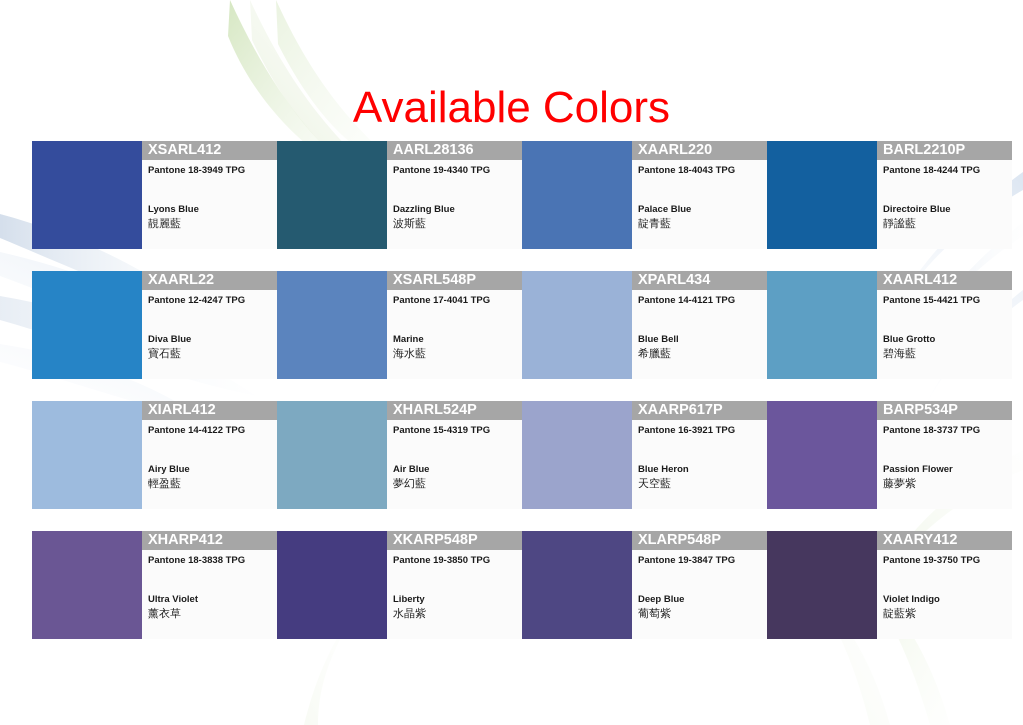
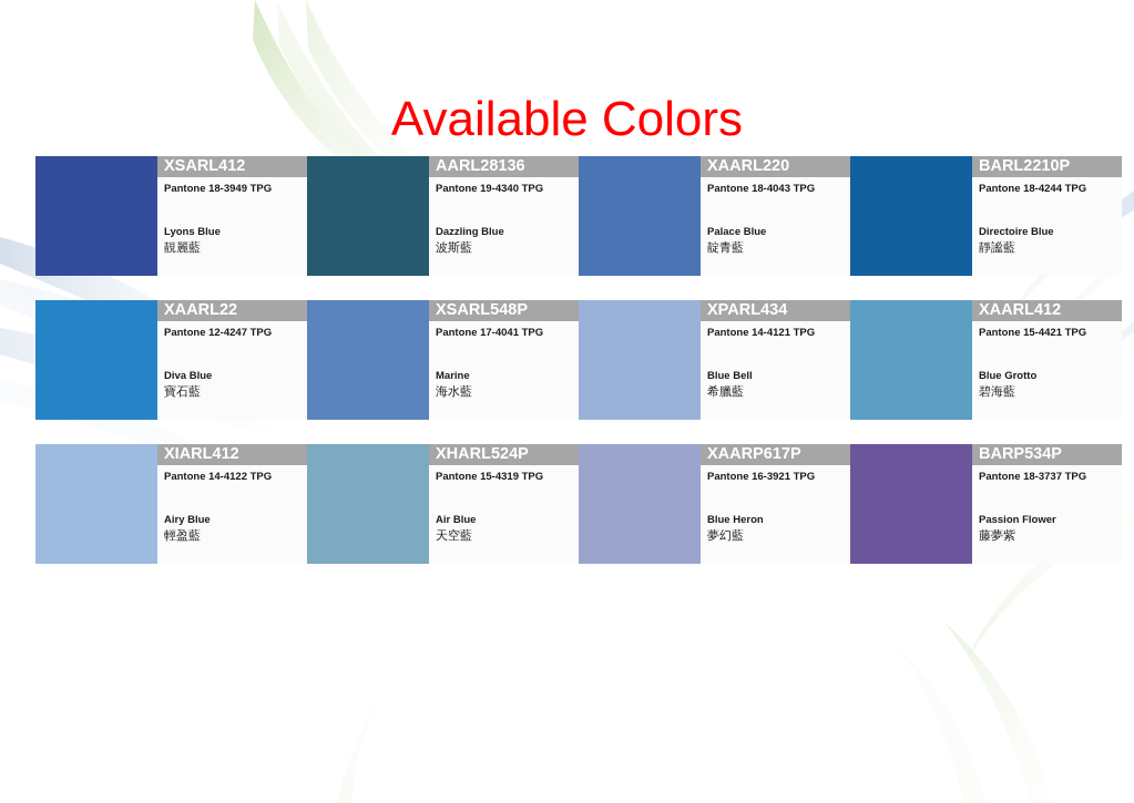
  Available Colors
  XSARL412
  Pantone 18-3949 TPG
  Lyons Blue
  靚麗藍
  AARL28136
  Pantone 19-4340 TPG
  Dazzling Blue
  波斯藍
  XAARL220
  Pantone 18-4043 TPG
  Palace Blue
  靛青藍
  BARL2210P
  Pantone 18-4244 TPG
  Directoire Blue
  靜謐藍
  XAARL22
  Pantone 12-4247 TPG
  Diva Blue
  寶石藍
  XSARL548P
  Pantone 17-4041 TPG
  Marine
  海水藍
  XPARL434
  Pantone 14-4121 TPG
  Blue Bell
  希臘藍
  XAARL412
  Pantone 15-4421 TPG
  Blue Grotto
  碧海藍
  XIARL412
  Pantone 14-4122 TPG
  Airy Blue
  輕盈藍
  XHARL524P
  Pantone 15-4319 TPG
  Air Blue
- 夢幻藍
+ 天空藍
  XAARP617P
  Pantone 16-3921 TPG
  Blue Heron
- 天空藍
+ 夢幻藍
  BARP534P
  Pantone 18-3737 TPG
  Passion Flower
  藤夢紫
- XHARP412
- Pantone 18-3838 TPG
- Ultra Violet
- 薰衣草
- XKARP548P
- Pantone 19-3850 TPG
- Liberty
- 水晶紫
- XLARP548P
- Pantone 19-3847 TPG
- Deep Blue
- 葡萄紫
- XAARY412
- Pantone 19-3750 TPG
- Violet Indigo
- 靛藍紫
